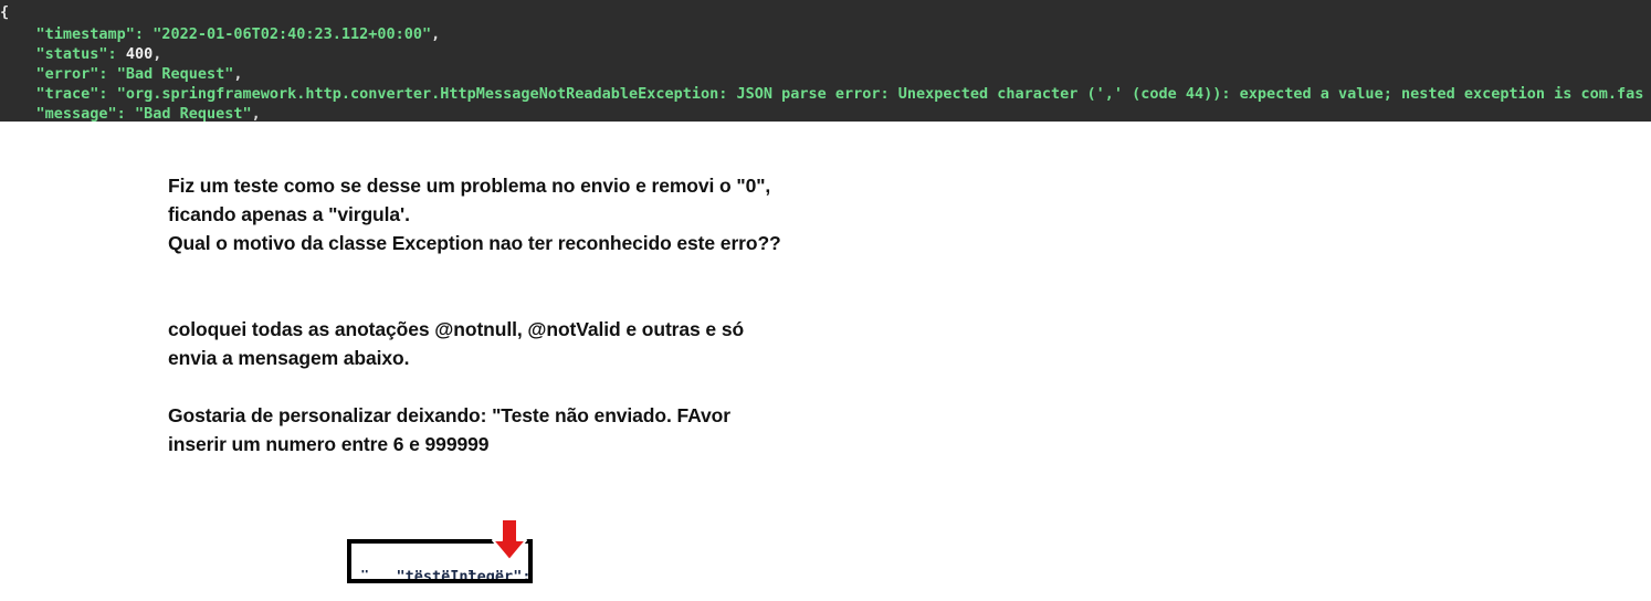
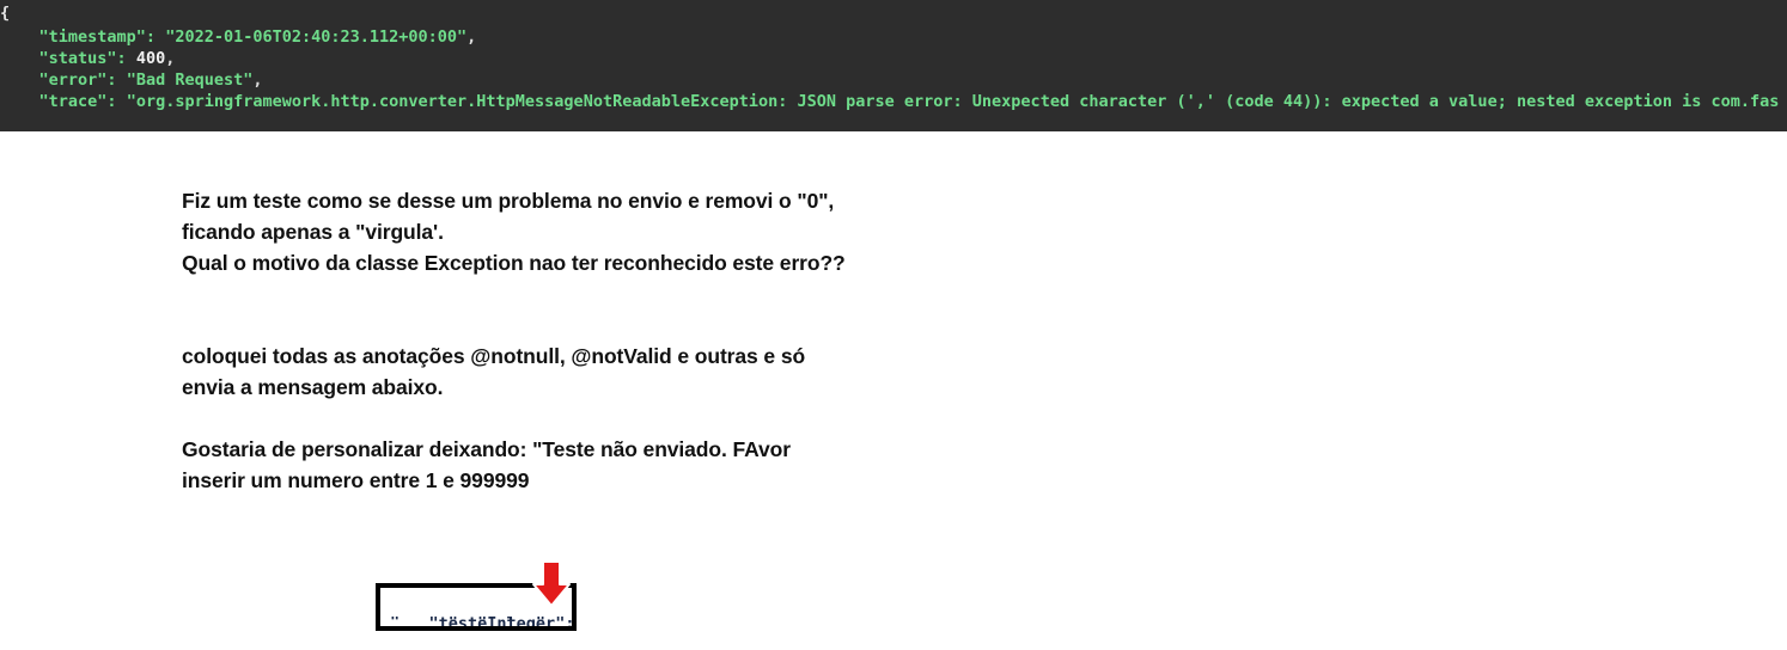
  {
  "timestamp": "2022-01-06T02:40:23.112+00:00",
  "status": 400,
  "error": "Bad Request",
  "trace": "org.springframework.http.converter.HttpMessageNotReadableException: JSON parse error: Unexpected character (',' (code 44)): expected a value; nested exception is com.fas
- "message": "Bad Request",
  Fiz um teste como se desse um problema no envio e removi o "0", ficando apenas a "virgula'.
  Qual o motivo da classe Exception nao ter reconhecido este erro??
  coloquei todas as anotações @notnull, @notValid e outras e só envia a mensagem abaixo.
- Gostaria de personalizar deixando: "Teste não enviado. FAvor inserir um numero entre 6 e 999999
+ Gostaria de personalizar deixando: "Teste não enviado. FAvor inserir um numero entre 1 e 999999
  "testeInteger":
